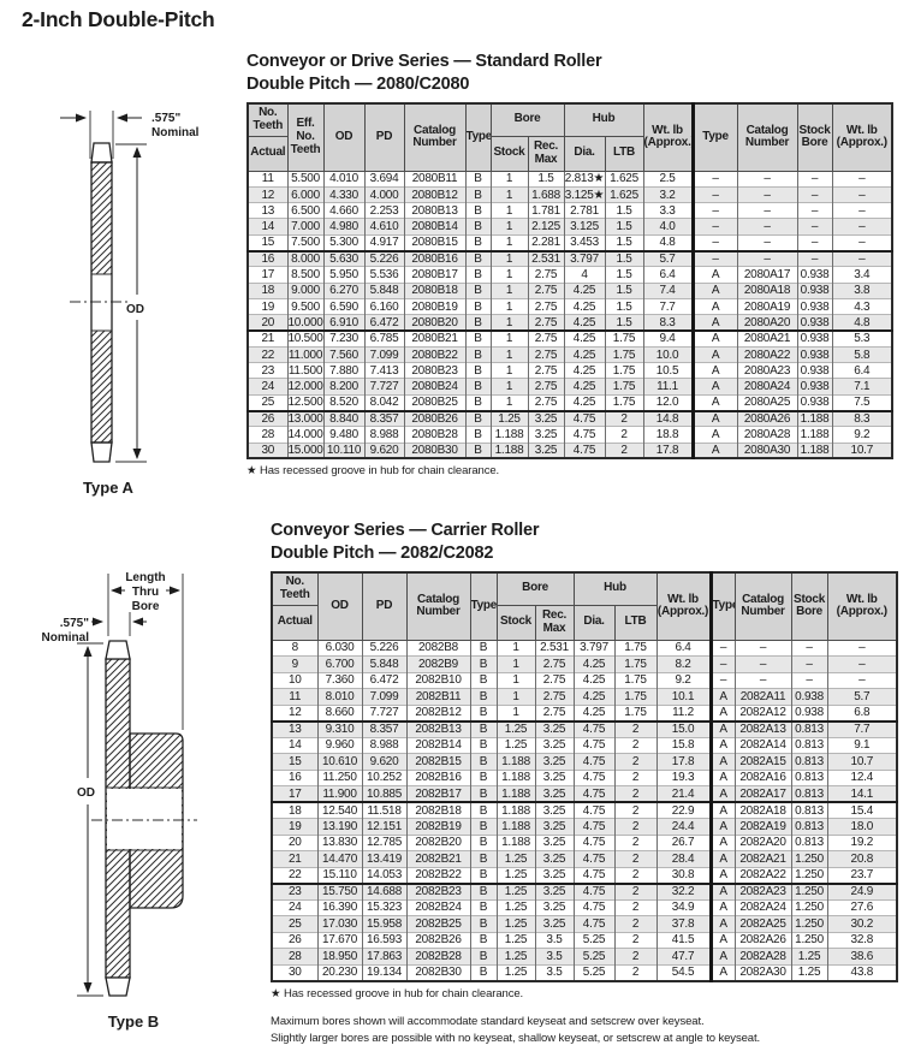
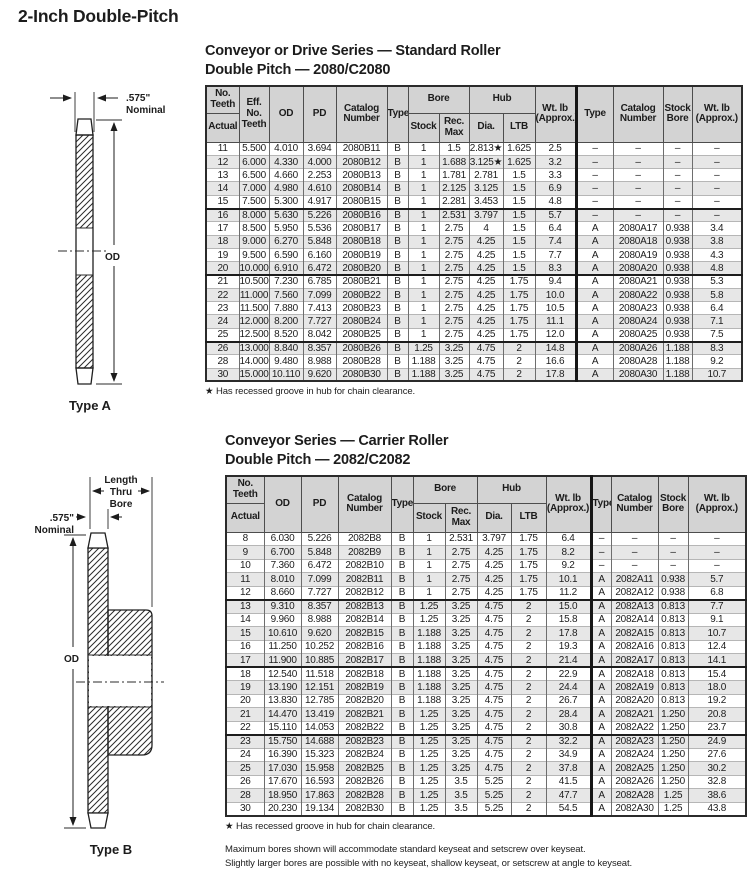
  2-Inch Double-Pitch
  .575"
  Nominal
  OD
  Type A
  Length
  Thru
  Bore
  .575"
  Nominal
  OD
  Type B
  Conveyor or Drive Series — Standard Roller
  Double Pitch — 2080/C2080
  No. Teeth	Eff. No. Teeth	OD	PD	Catalog Number	Type	Bore	Hub	Wt. lb (Approx.	Type	Catalog Number	Stock Bore	Wt. lb (Approx.)
  Actual	Stock	Rec. Max	Dia.	LTB
  11	5.500	4.010	3.694	2080B11	B	1	1.5	2.813★	1.625	2.5	–	–	–	–
  12	6.000	4.330	4.000	2080B12	B	1	1.688	3.125★	1.625	3.2	–	–	–	–
  13	6.500	4.660	2.253	2080B13	B	1	1.781	2.781	1.5	3.3	–	–	–	–
- 14	7.000	4.980	4.610	2080B14	B	1	2.125	3.125	1.5	4.0	–	–	–	–
+ 14	7.000	4.980	4.610	2080B14	B	1	2.125	3.125	1.5	6.9	–	–	–	–
  15	7.500	5.300	4.917	2080B15	B	1	2.281	3.453	1.5	4.8	–	–	–	–
  16	8.000	5.630	5.226	2080B16	B	1	2.531	3.797	1.5	5.7	–	–	–	–
  17	8.500	5.950	5.536	2080B17	B	1	2.75	4	1.5	6.4	A	2080A17	0.938	3.4
  18	9.000	6.270	5.848	2080B18	B	1	2.75	4.25	1.5	7.4	A	2080A18	0.938	3.8
  19	9.500	6.590	6.160	2080B19	B	1	2.75	4.25	1.5	7.7	A	2080A19	0.938	4.3
  20	10.000	6.910	6.472	2080B20	B	1	2.75	4.25	1.5	8.3	A	2080A20	0.938	4.8
  21	10.500	7.230	6.785	2080B21	B	1	2.75	4.25	1.75	9.4	A	2080A21	0.938	5.3
  22	11.000	7.560	7.099	2080B22	B	1	2.75	4.25	1.75	10.0	A	2080A22	0.938	5.8
  23	11.500	7.880	7.413	2080B23	B	1	2.75	4.25	1.75	10.5	A	2080A23	0.938	6.4
  24	12.000	8.200	7.727	2080B24	B	1	2.75	4.25	1.75	11.1	A	2080A24	0.938	7.1
  25	12.500	8.520	8.042	2080B25	B	1	2.75	4.25	1.75	12.0	A	2080A25	0.938	7.5
  26	13.000	8.840	8.357	2080B26	B	1.25	3.25	4.75	2	14.8	A	2080A26	1.188	8.3
- 28	14.000	9.480	8.988	2080B28	B	1.188	3.25	4.75	2	18.8	A	2080A28	1.188	9.2
+ 28	14.000	9.480	8.988	2080B28	B	1.188	3.25	4.75	2	16.6	A	2080A28	1.188	9.2
  30	15.000	10.110	9.620	2080B30	B	1.188	3.25	4.75	2	17.8	A	2080A30	1.188	10.7
  ★ Has recessed groove in hub for chain clearance.
  Conveyor Series — Carrier Roller
  Double Pitch — 2082/C2082
  No. Teeth	OD	PD	Catalog Number	Type	Bore	Hub	Wt. lb (Approx.)	Typ	Catalog Number	Stock Bore	Wt. lb (Approx.)
  Actual	Stock	Rec. Max	Dia.	LTB
  8	6.030	5.226	2082B8	B	1	2.531	3.797	1.75	6.4	–	–	–	–
  9	6.700	5.848	2082B9	B	1	2.75	4.25	1.75	8.2	–	–	–	–
  10	7.360	6.472	2082B10	B	1	2.75	4.25	1.75	9.2	–	–	–	–
  11	8.010	7.099	2082B11	B	1	2.75	4.25	1.75	10.1	A	2082A11	0.938	5.7
  12	8.660	7.727	2082B12	B	1	2.75	4.25	1.75	11.2	A	2082A12	0.938	6.8
  13	9.310	8.357	2082B13	B	1.25	3.25	4.75	2	15.0	A	2082A13	0.813	7.7
  14	9.960	8.988	2082B14	B	1.25	3.25	4.75	2	15.8	A	2082A14	0.813	9.1
  15	10.610	9.620	2082B15	B	1.188	3.25	4.75	2	17.8	A	2082A15	0.813	10.7
  16	11.250	10.252	2082B16	B	1.188	3.25	4.75	2	19.3	A	2082A16	0.813	12.4
  17	11.900	10.885	2082B17	B	1.188	3.25	4.75	2	21.4	A	2082A17	0.813	14.1
  18	12.540	11.518	2082B18	B	1.188	3.25	4.75	2	22.9	A	2082A18	0.813	15.4
  19	13.190	12.151	2082B19	B	1.188	3.25	4.75	2	24.4	A	2082A19	0.813	18.0
  20	13.830	12.785	2082B20	B	1.188	3.25	4.75	2	26.7	A	2082A20	0.813	19.2
  21	14.470	13.419	2082B21	B	1.25	3.25	4.75	2	28.4	A	2082A21	1.250	20.8
  22	15.110	14.053	2082B22	B	1.25	3.25	4.75	2	30.8	A	2082A22	1.250	23.7
  23	15.750	14.688	2082B23	B	1.25	3.25	4.75	2	32.2	A	2082A23	1.250	24.9
  24	16.390	15.323	2082B24	B	1.25	3.25	4.75	2	34.9	A	2082A24	1.250	27.6
  25	17.030	15.958	2082B25	B	1.25	3.25	4.75	2	37.8	A	2082A25	1.250	30.2
  26	17.670	16.593	2082B26	B	1.25	3.5	5.25	2	41.5	A	2082A26	1.250	32.8
  28	18.950	17.863	2082B28	B	1.25	3.5	5.25	2	47.7	A	2082A28	1.25	38.6
  30	20.230	19.134	2082B30	B	1.25	3.5	5.25	2	54.5	A	2082A30	1.25	43.8
  ★ Has recessed groove in hub for chain clearance.
  Maximum bores shown will accommodate standard keyseat and setscrew over keyseat.
  Slightly larger bores are possible with no keyseat, shallow keyseat, or setscrew at angle to keyseat.
